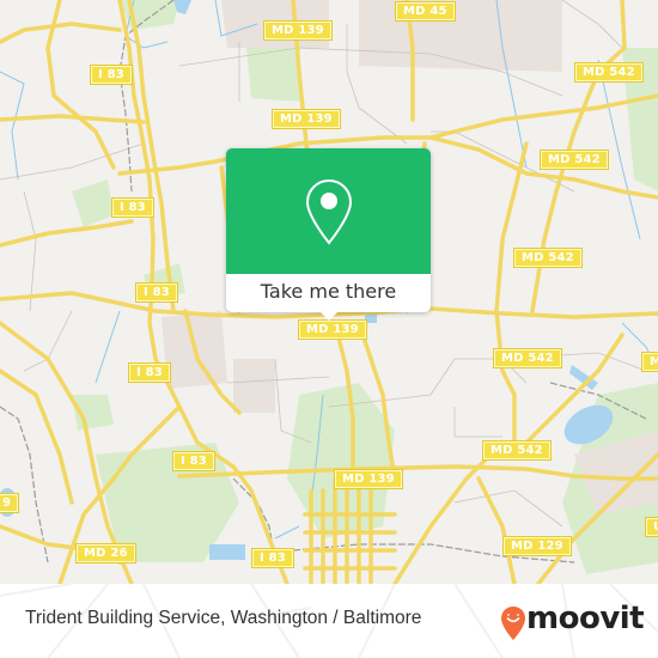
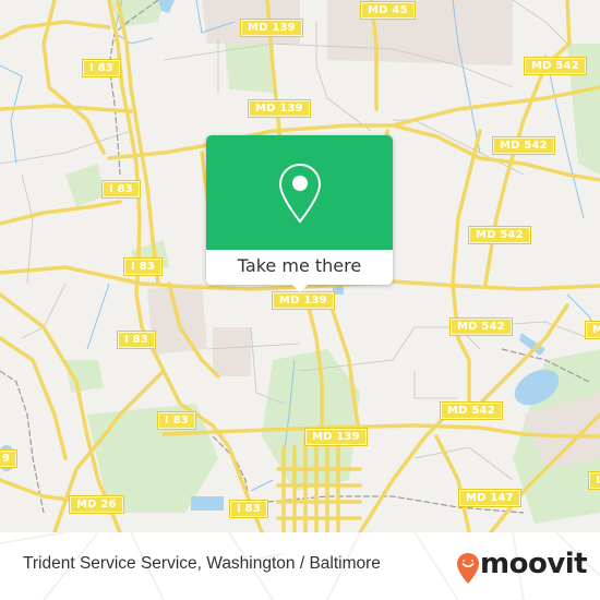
  MD 45
  MD 139
  MD 139
  MD 139
  MD 139
  MD 542
  MD 542
  MD 542
  MD 542
  MD 542
  I 83
  I 83
  I 83
  I 83
  I 83
  I 83
  MD 26
  9
- MD 129
+ MD 147
  Take me there
- Trident Building Service, Washington / Baltimore
+ Trident Service Service, Washington / Baltimore
  moovit
